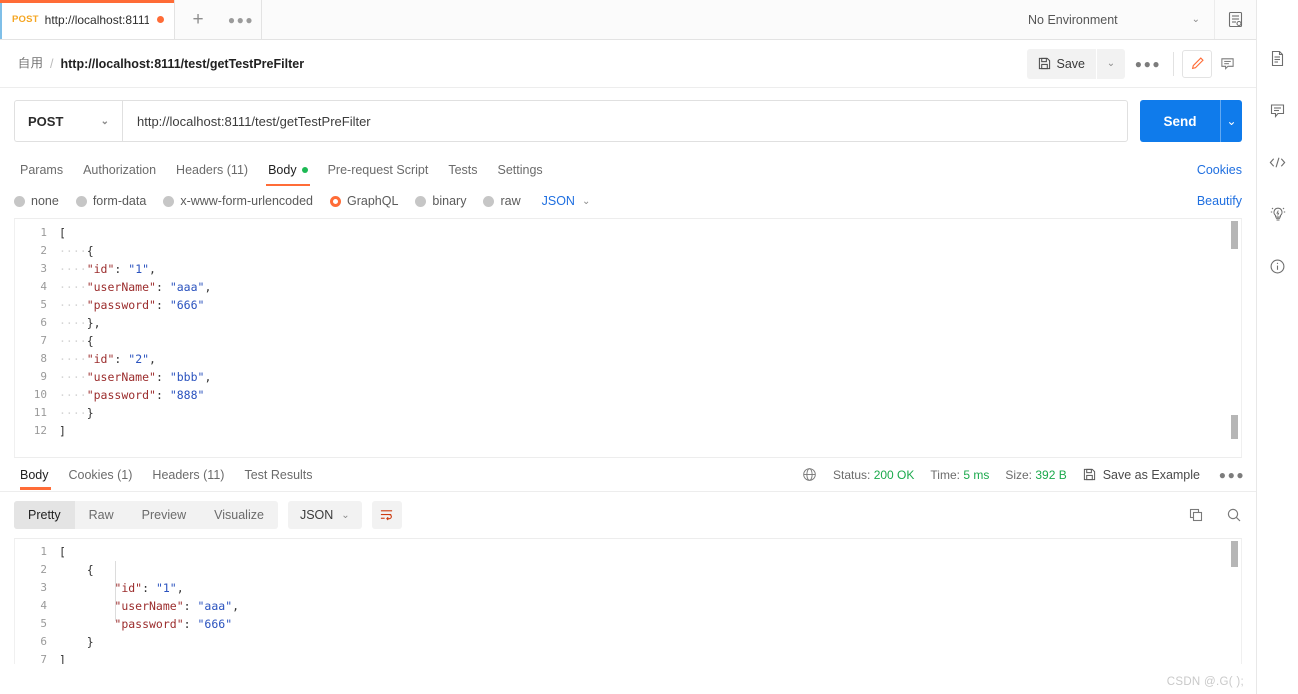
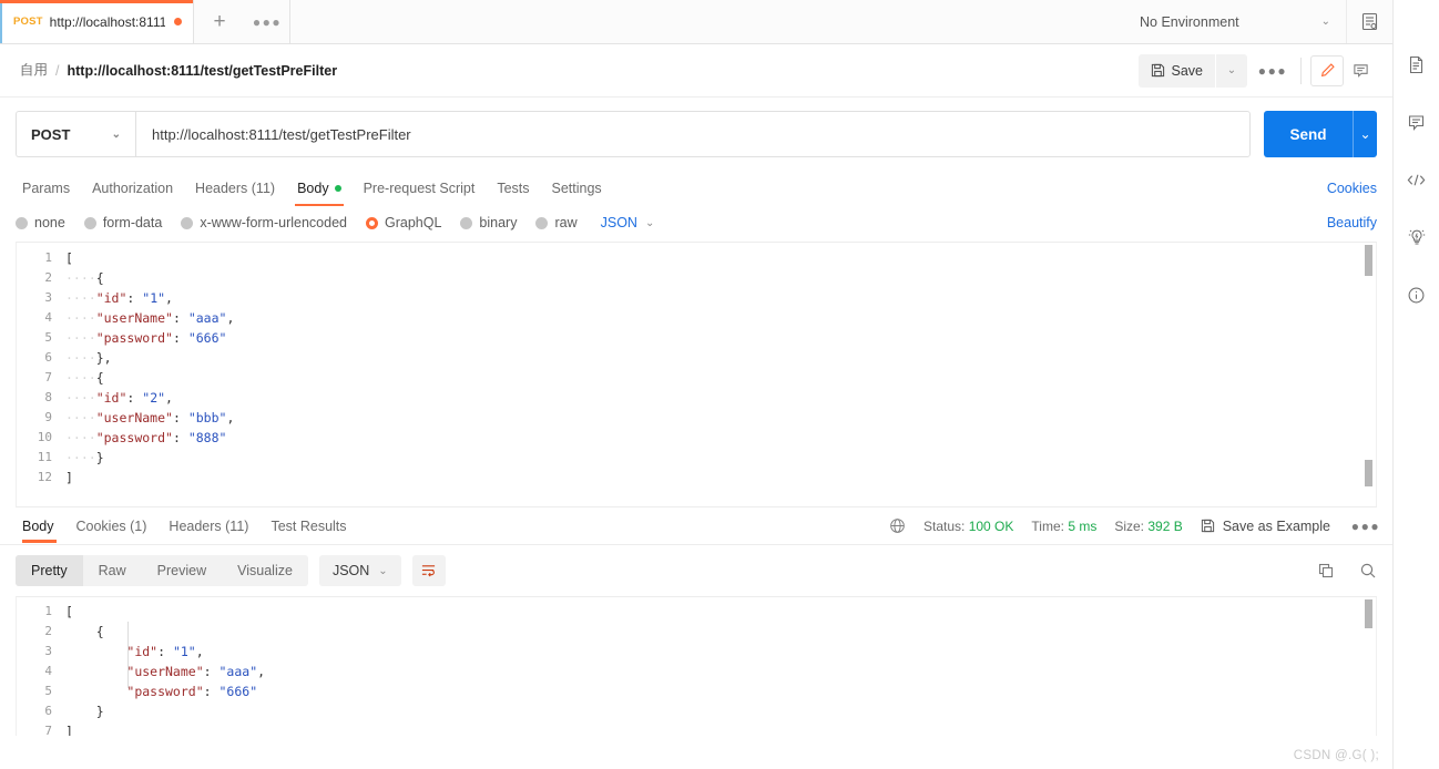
  POST
  http://localhost:8111
  +
  ●●●
  No Environment
  ⌄
  自用
  /
  http://localhost:8111/test/getTestPreFilter
  Save
  ⌄
  ●●●
  POST
  ⌄
  http://localhost:8111/test/getTestPreFilter
  Send
  ⌄
  Params
  Authorization
  Headers (11)
  Body
  Pre-request Script
  Tests
  Settings
  Cookies
  none
  form-data
  x-www-form-urlencoded
  GraphQL
  binary
  raw
  JSON
  ⌄
  Beautify
  1
  [
  2
  ····{
  3
  ····"id": "1",
  4
  ····"userName": "aaa",
  5
  ····"password": "666"
  6
  ····},
  7
  ····{
  8
  ····"id": "2",
  9
  ····"userName": "bbb",
  10
  ····"password": "888"
  11
  ····}
  12
  ]
  Body
  Cookies (1)
  Headers (11)
  Test Results
- Status: 200 OK
+ Status: 100 OK
  Time: 5 ms
  Size: 392 B
  Save as Example
  ●●●
  Pretty
  Raw
  Preview
  Visualize
  JSON
  ⌄
  1
  [
  2
  {
  3
  "id": "1",
  4
  "userName": "aaa",
  5
  "password": "666"
  6
  }
  7
  ]
  CSDN @.G( );
